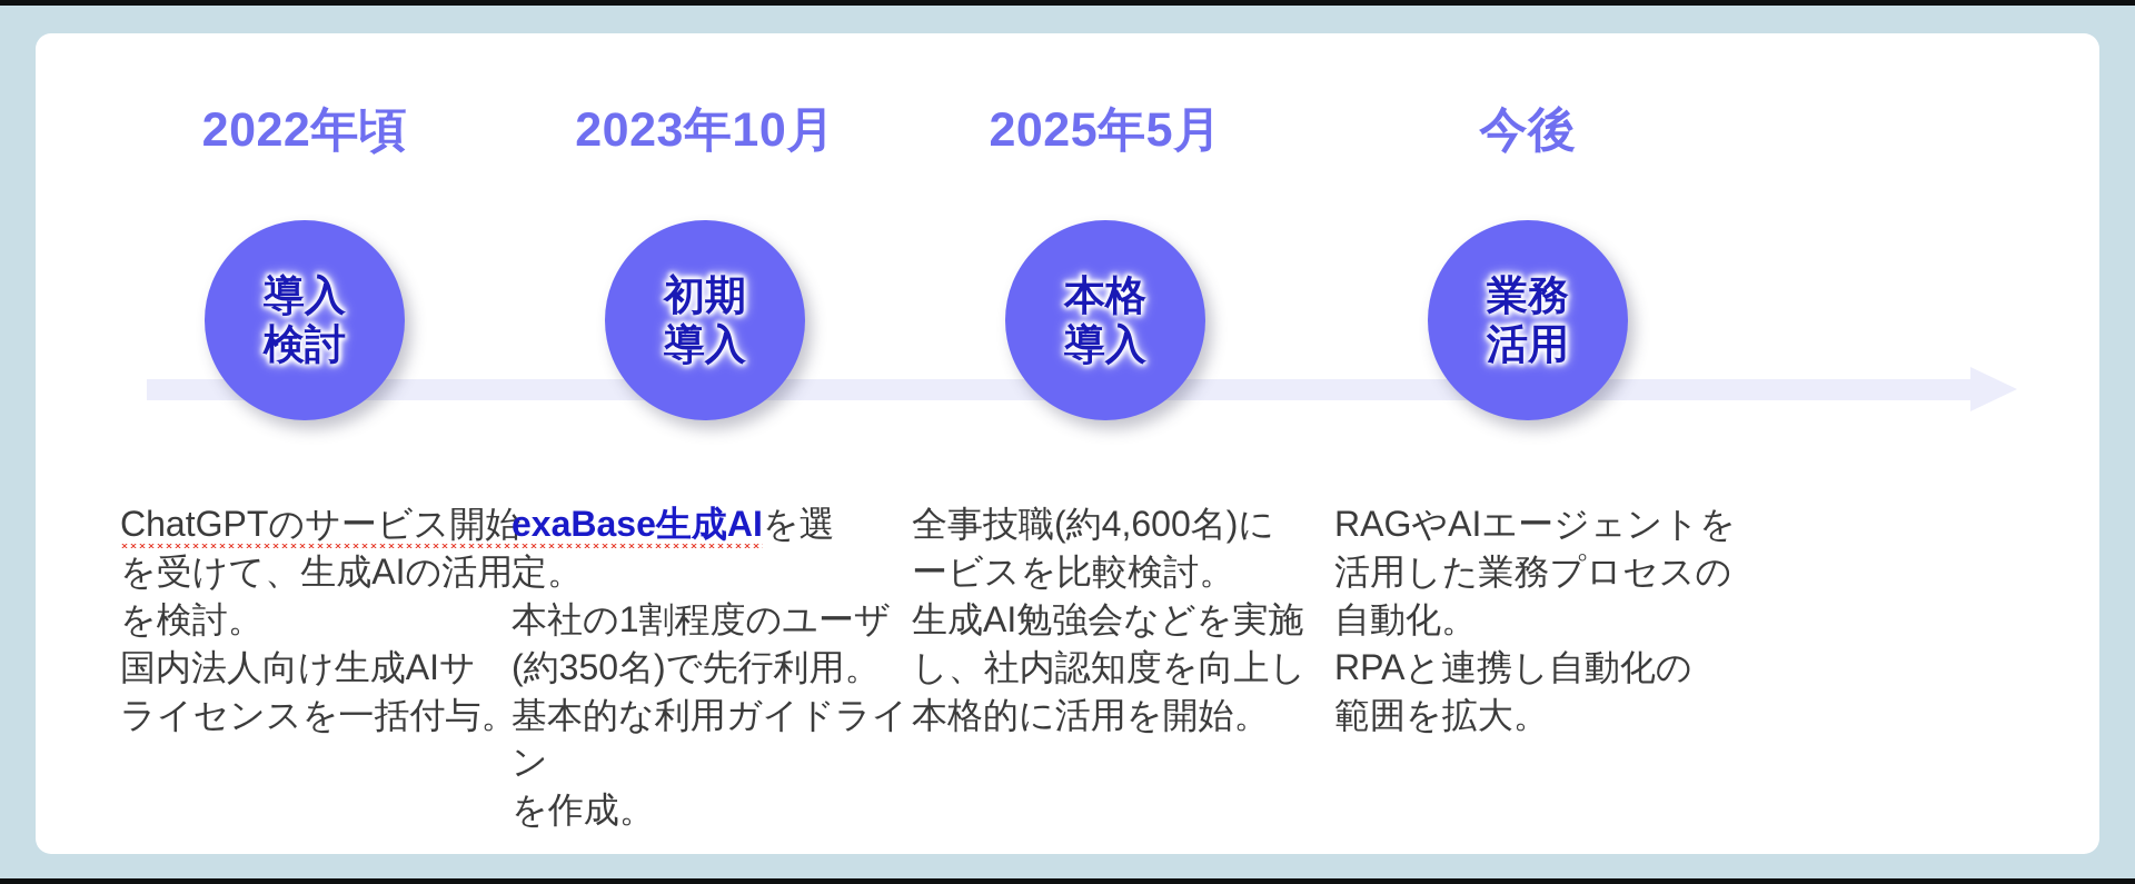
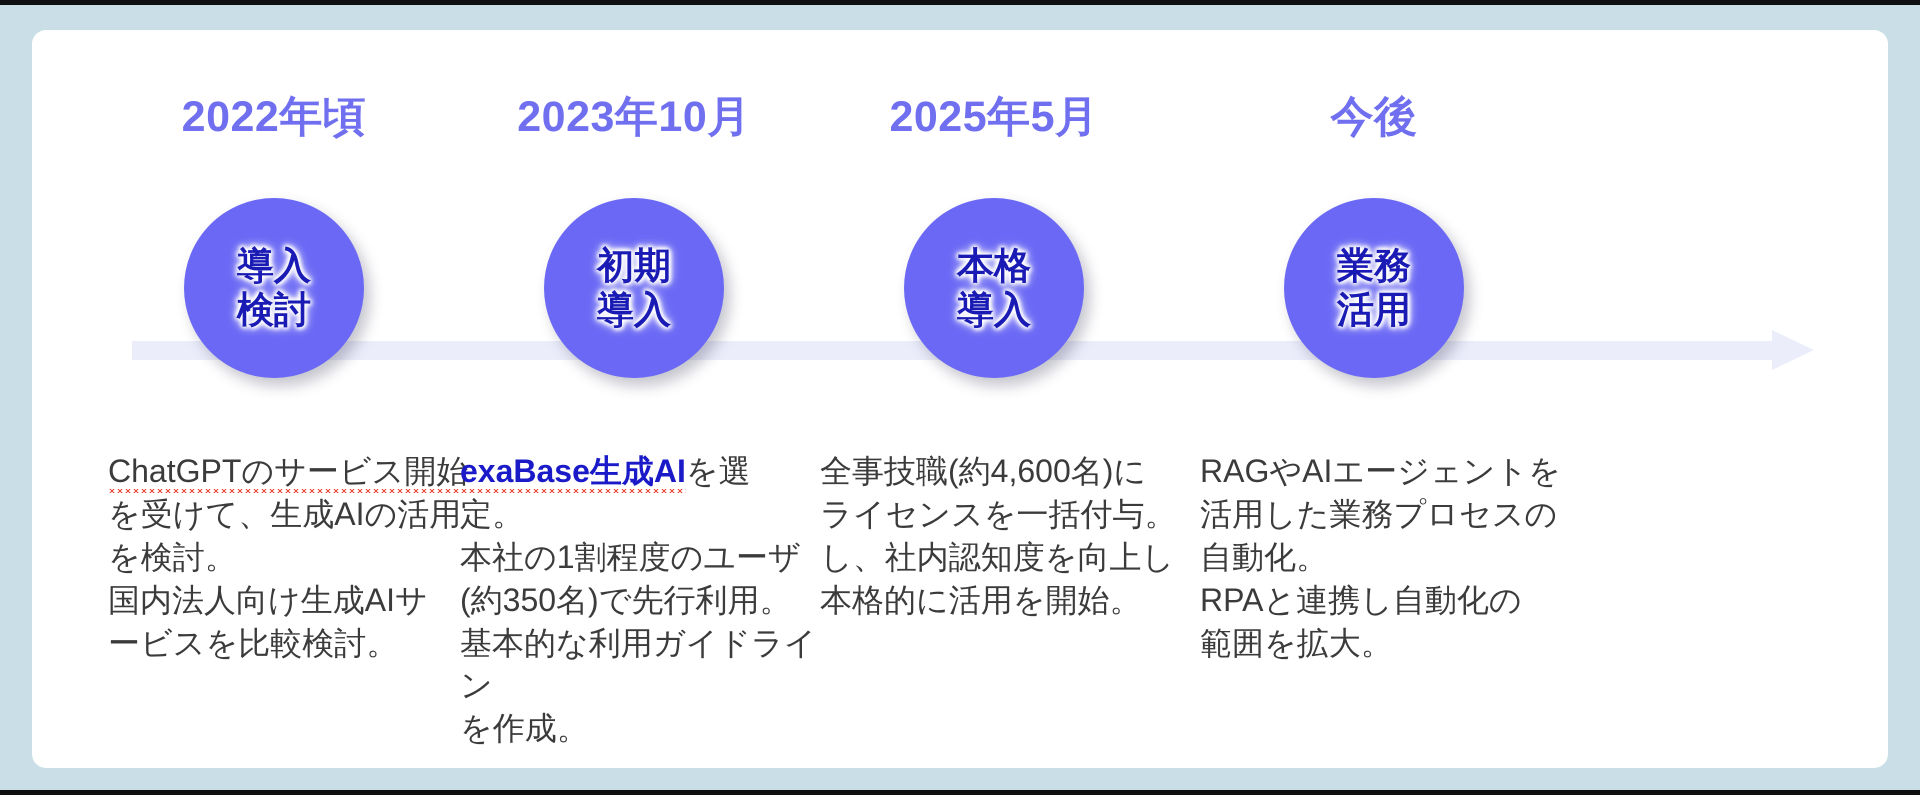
  2022年頃
  導入
  検討
  ChatGPTのサービス開始
  を受けて、生成AIの活用
  を検討。
  国内法人向け生成AIサ
- ライセンスを一括付与。
+ ービスを比較検討。
  2023年10月
  初期
  導入
  exaBase生成AIを選
  定。
  本社の1割程度のユーザ
  (約350名)で先行利用。
  基本的な利用ガイドライン
  を作成。
  2025年5月
  本格
  導入
  全事技職(約4,600名)に
- ービスを比較検討。
+ ライセンスを一括付与。
- 生成AI勉強会などを実施
  し、社内認知度を向上し
  本格的に活用を開始。
  今後
  業務
  活用
  RAGやAIエージェントを
  活用した業務プロセスの
  自動化。
  RPAと連携し自動化の
  範囲を拡大。
